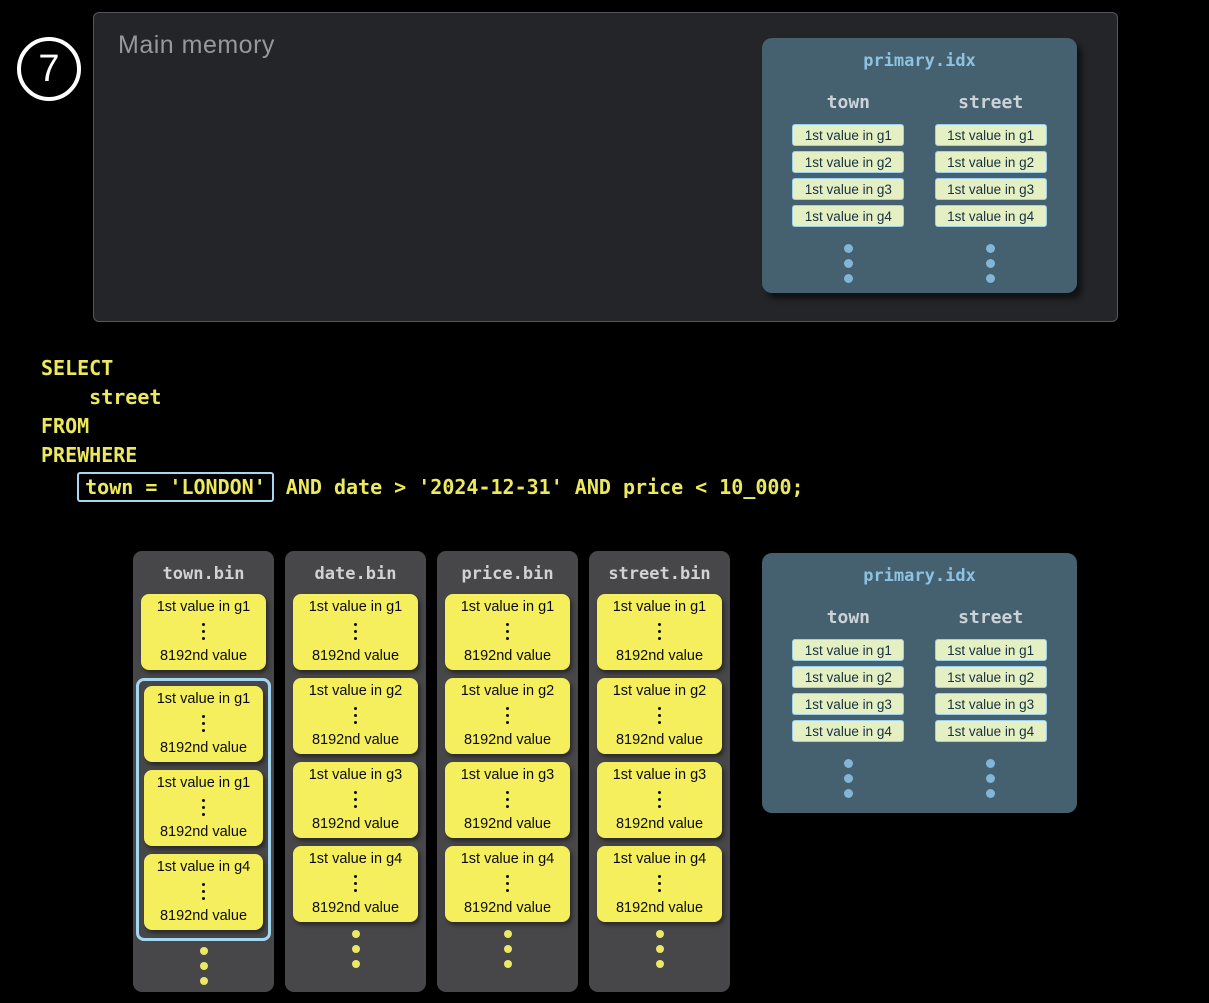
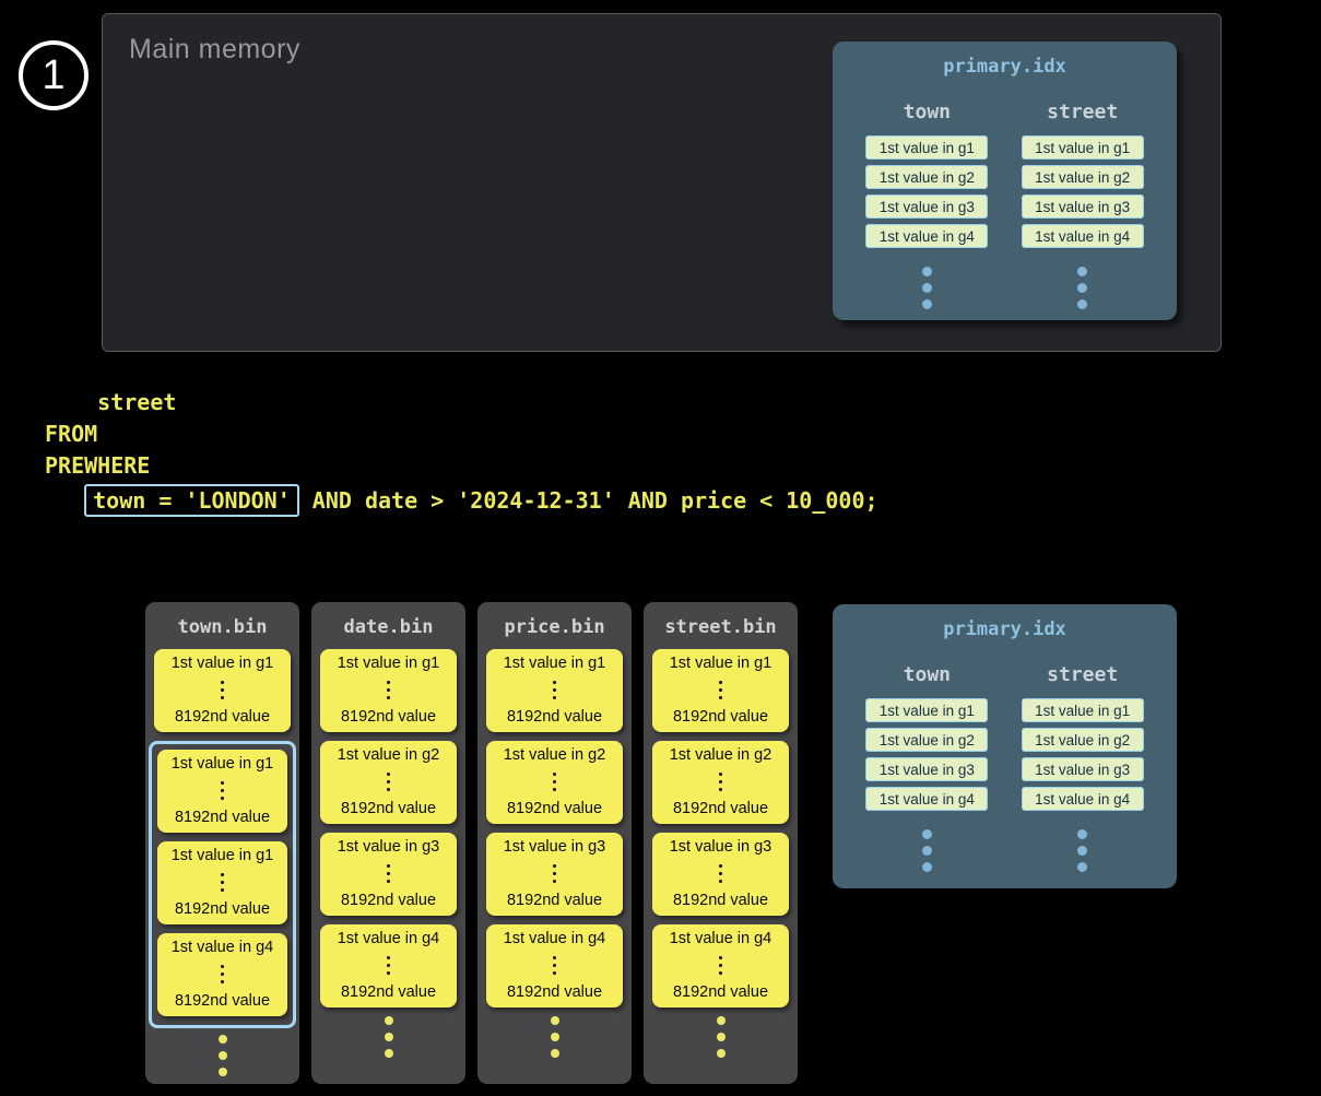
- 7
+ 1
  Main memory
  primary.idx
  town
  1st value in g1
  1st value in g2
  1st value in g3
  1st value in g4
  street
  1st value in g1
  1st value in g2
  1st value in g3
  1st value in g4
- SELECT
  street
  FROM
  PREWHERE
  town = 'LONDON'
  AND date > '2024-12-31' AND price < 10_000;
  town.bin
  1st value in g1
  8192nd value
  1st value in g1
  8192nd value
  1st value in g1
  8192nd value
  1st value in g4
  8192nd value
  date.bin
  1st value in g1
  8192nd value
  1st value in g2
  8192nd value
  1st value in g3
  8192nd value
  1st value in g4
  8192nd value
  price.bin
  1st value in g1
  8192nd value
  1st value in g2
  8192nd value
  1st value in g3
  8192nd value
  1st value in g4
  8192nd value
  street.bin
  1st value in g1
  8192nd value
  1st value in g2
  8192nd value
  1st value in g3
  8192nd value
  1st value in g4
  8192nd value
  primary.idx
  town
  1st value in g1
  1st value in g2
  1st value in g3
  1st value in g4
  street
  1st value in g1
  1st value in g2
  1st value in g3
  1st value in g4
